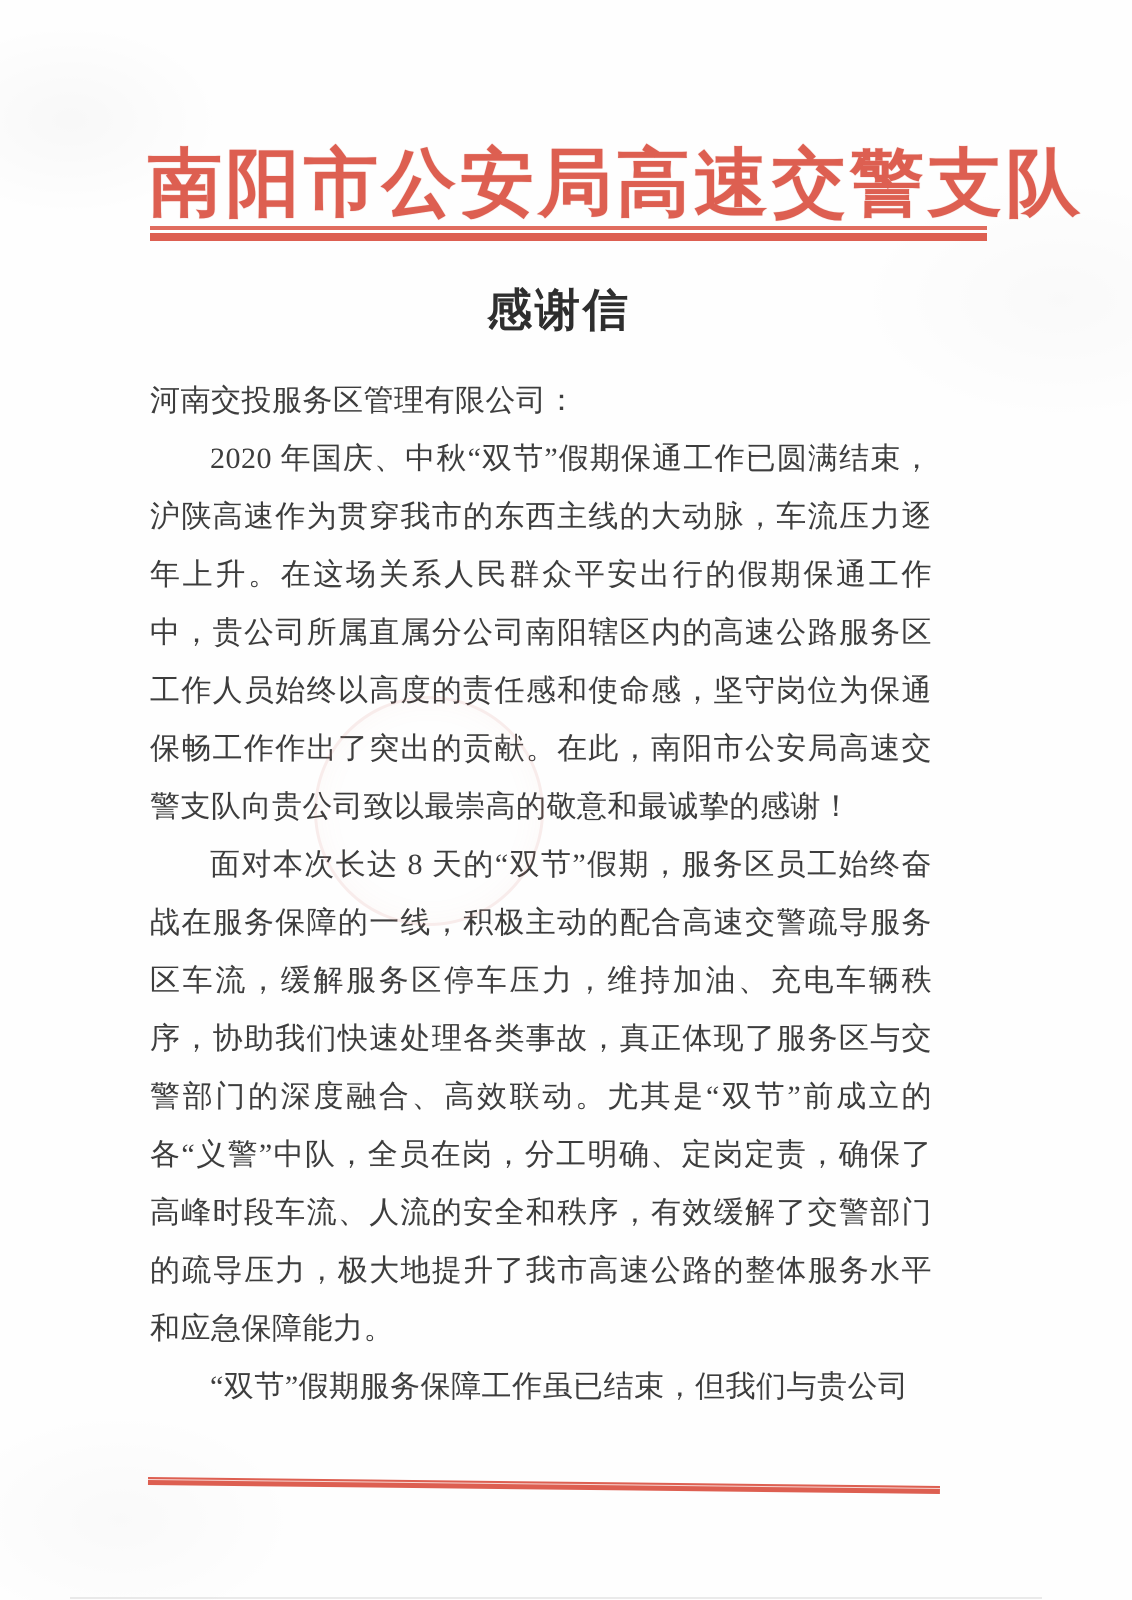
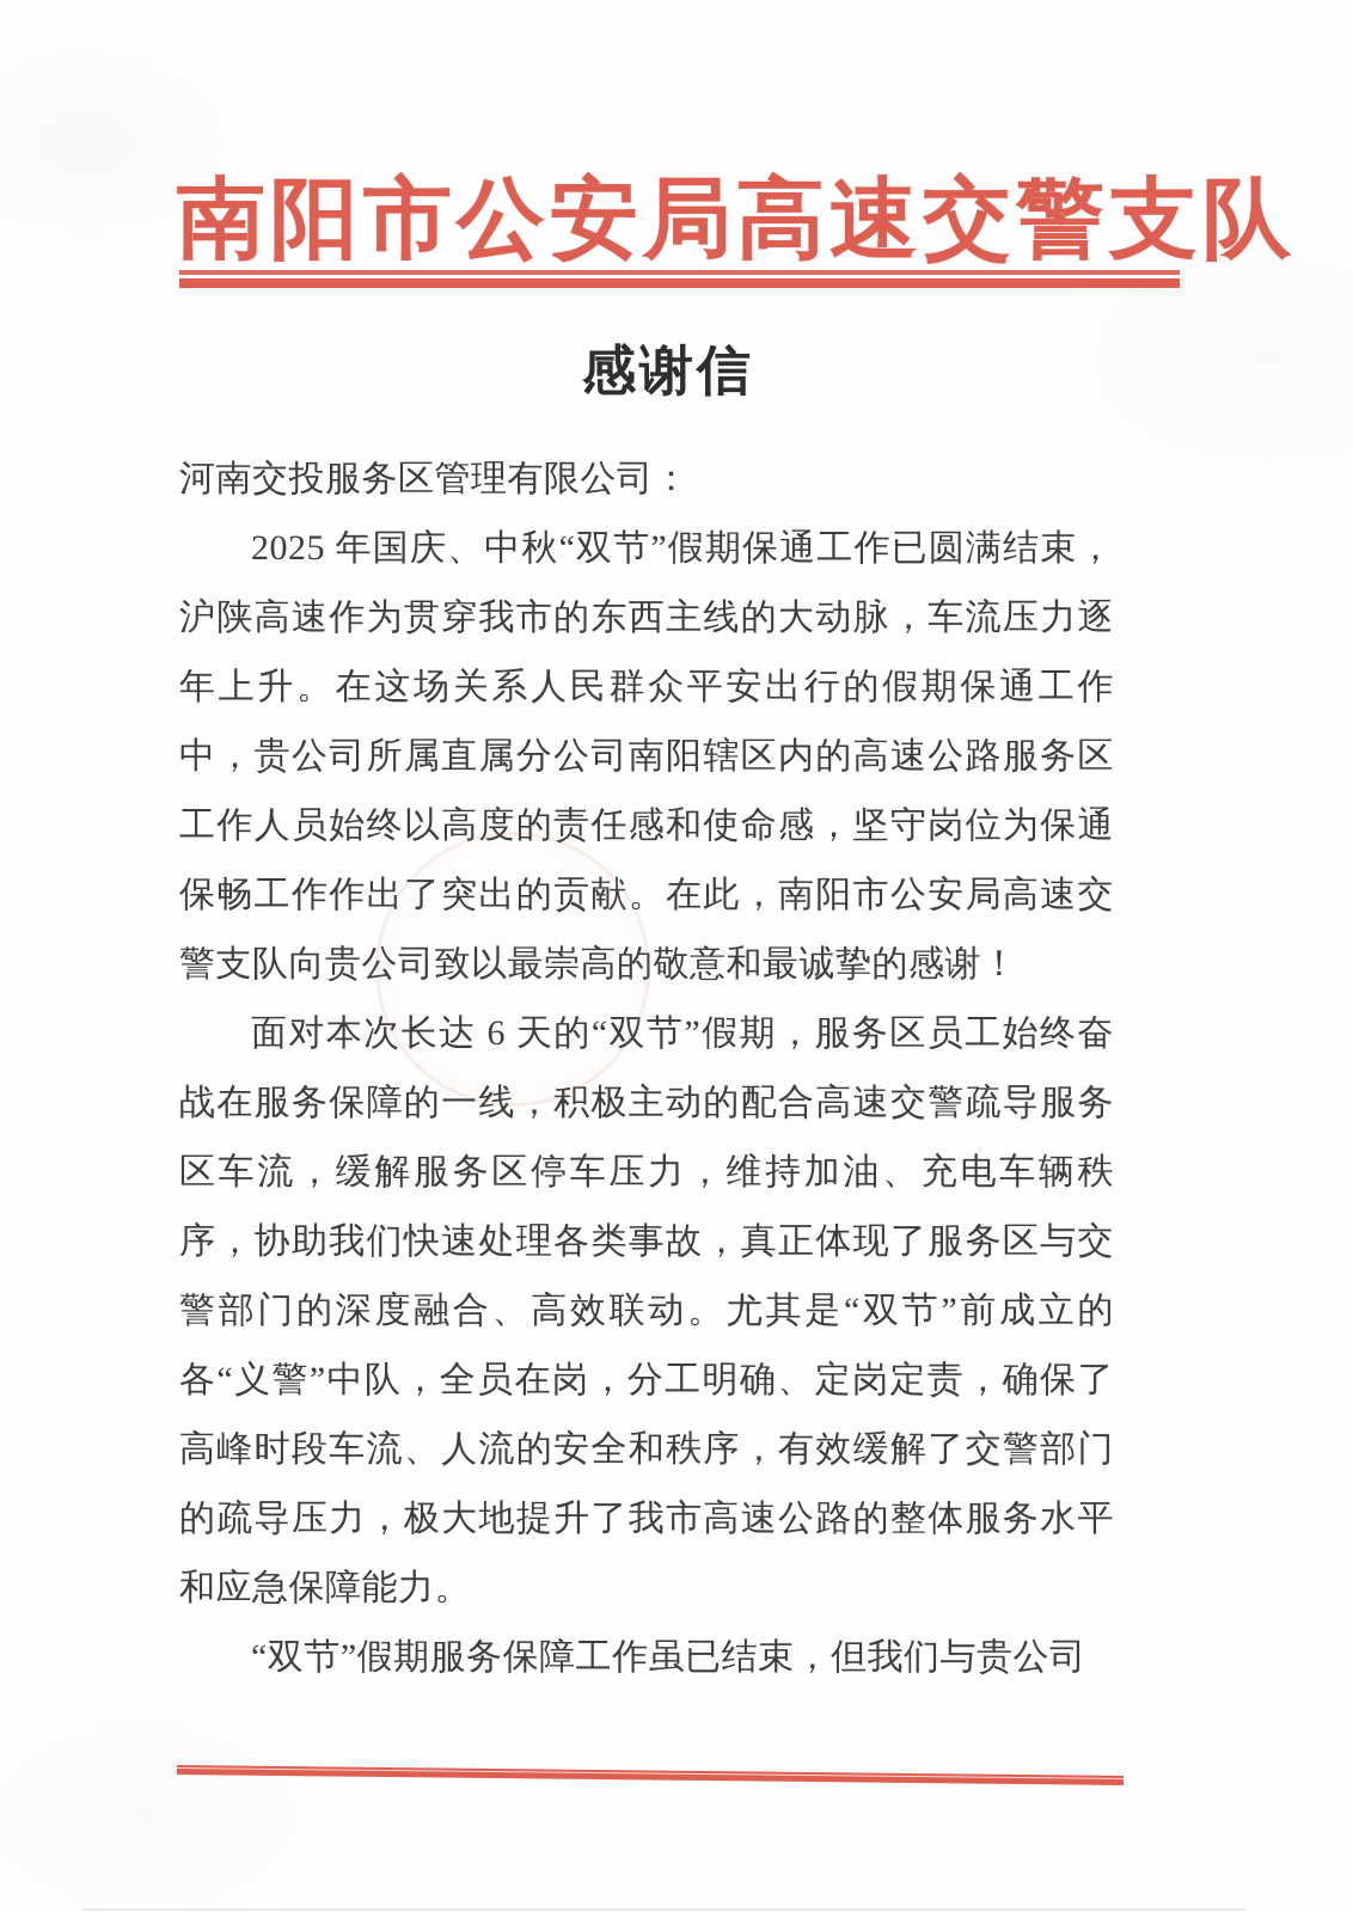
  南阳市公安局高速交警支队
  感谢信
  河南交投服务区管理有限公司：
- 2020 年国庆、中秋“双节”假期保通工作已圆满结束，沪陕高速作为贯穿我市的东西主线的大动脉，车流压力逐年上升。在这场关系人民群众平安出行的假期保通工作中，贵公司所属直属分公司南阳辖区内的高速公路服务区工作人员始终以高度的责任感和使命感，坚守岗位为保通保畅工作作出了突出的贡献。在此，南阳市公安局高速交警支队向贵公司致以最崇高的敬意和最诚挚的感谢！
+ 2025 年国庆、中秋“双节”假期保通工作已圆满结束，沪陕高速作为贯穿我市的东西主线的大动脉，车流压力逐年上升。在这场关系人民群众平安出行的假期保通工作中，贵公司所属直属分公司南阳辖区内的高速公路服务区工作人员始终以高度的责任感和使命感，坚守岗位为保通保畅工作作出了突出的贡献。在此，南阳市公安局高速交警支队向贵公司致以最崇高的敬意和最诚挚的感谢！
- 面对本次长达 8 天的“双节”假期，服务区员工始终奋战在服务保障的一线，积极主动的配合高速交警疏导服务区车流，缓解服务区停车压力，维持加油、充电车辆秩序，协助我们快速处理各类事故，真正体现了服务区与交警部门的深度融合、高效联动。尤其是“双节”前成立的各“义警”中队，全员在岗，分工明确、定岗定责，确保了高峰时段车流、人流的安全和秩序，有效缓解了交警部门的疏导压力，极大地提升了我市高速公路的整体服务水平和应急保障能力。
+ 面对本次长达 6 天的“双节”假期，服务区员工始终奋战在服务保障的一线，积极主动的配合高速交警疏导服务区车流，缓解服务区停车压力，维持加油、充电车辆秩序，协助我们快速处理各类事故，真正体现了服务区与交警部门的深度融合、高效联动。尤其是“双节”前成立的各“义警”中队，全员在岗，分工明确、定岗定责，确保了高峰时段车流、人流的安全和秩序，有效缓解了交警部门的疏导压力，极大地提升了我市高速公路的整体服务水平和应急保障能力。
  “双节”假期服务保障工作虽已结束，但我们与贵公司
